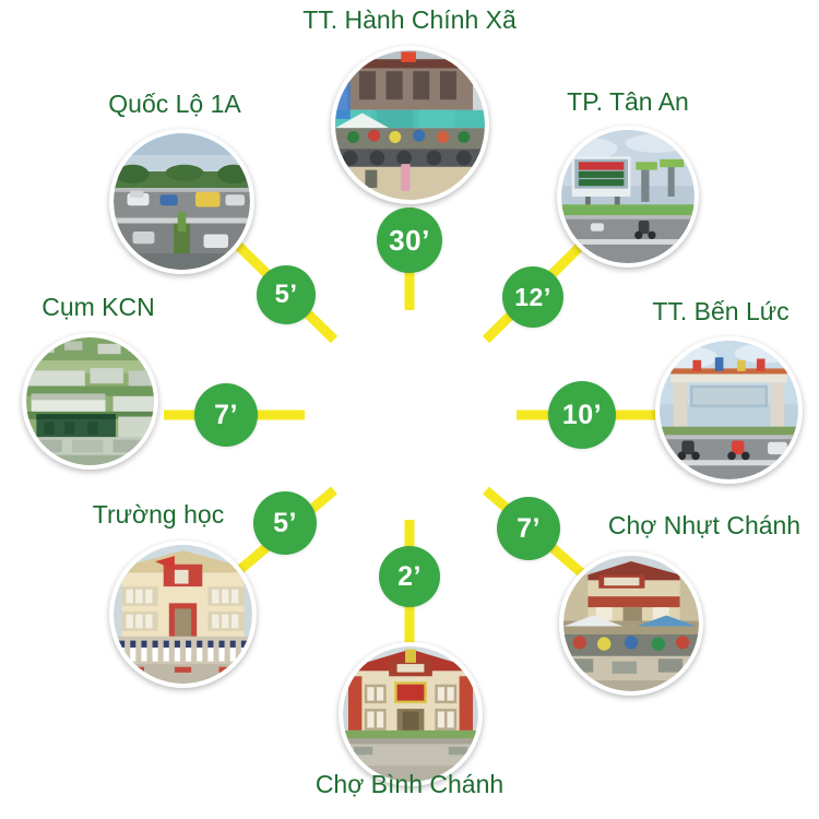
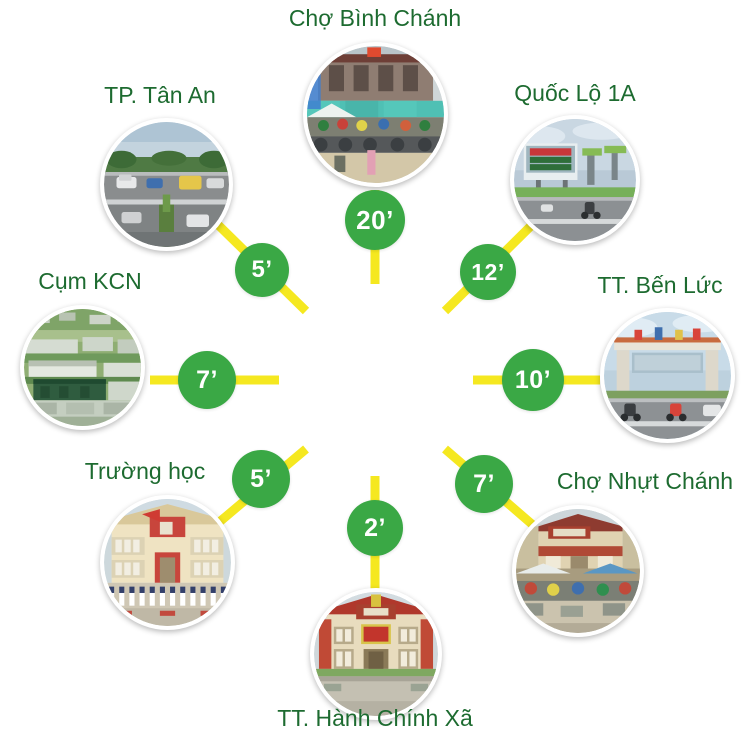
- TT. Hành Chính Xã
+ Chợ Bình Chánh
- 30’
+ 20’
- Quốc Lộ 1A
+ TP. Tân An
  5’
- TP. Tân An
+ Quốc Lộ 1A
  12’
  Cụm KCN
  7’
  TT. Bến Lức
  10’
  Trường học
  5’
  Chợ Nhựt Chánh
  7’
  2’
- Chợ Bình Chánh
+ TT. Hành Chính Xã
